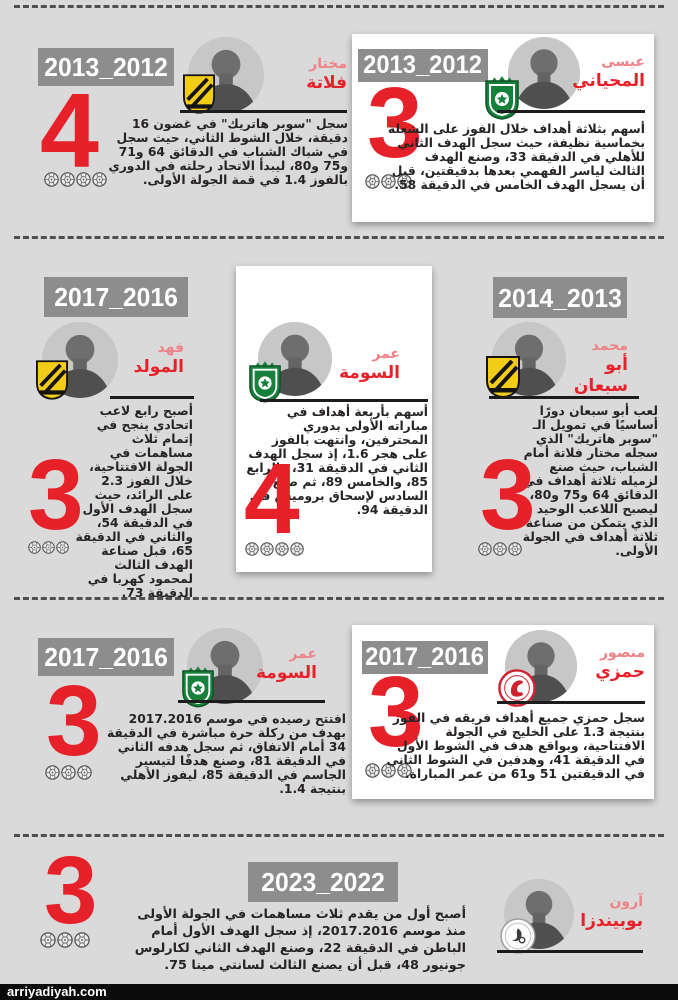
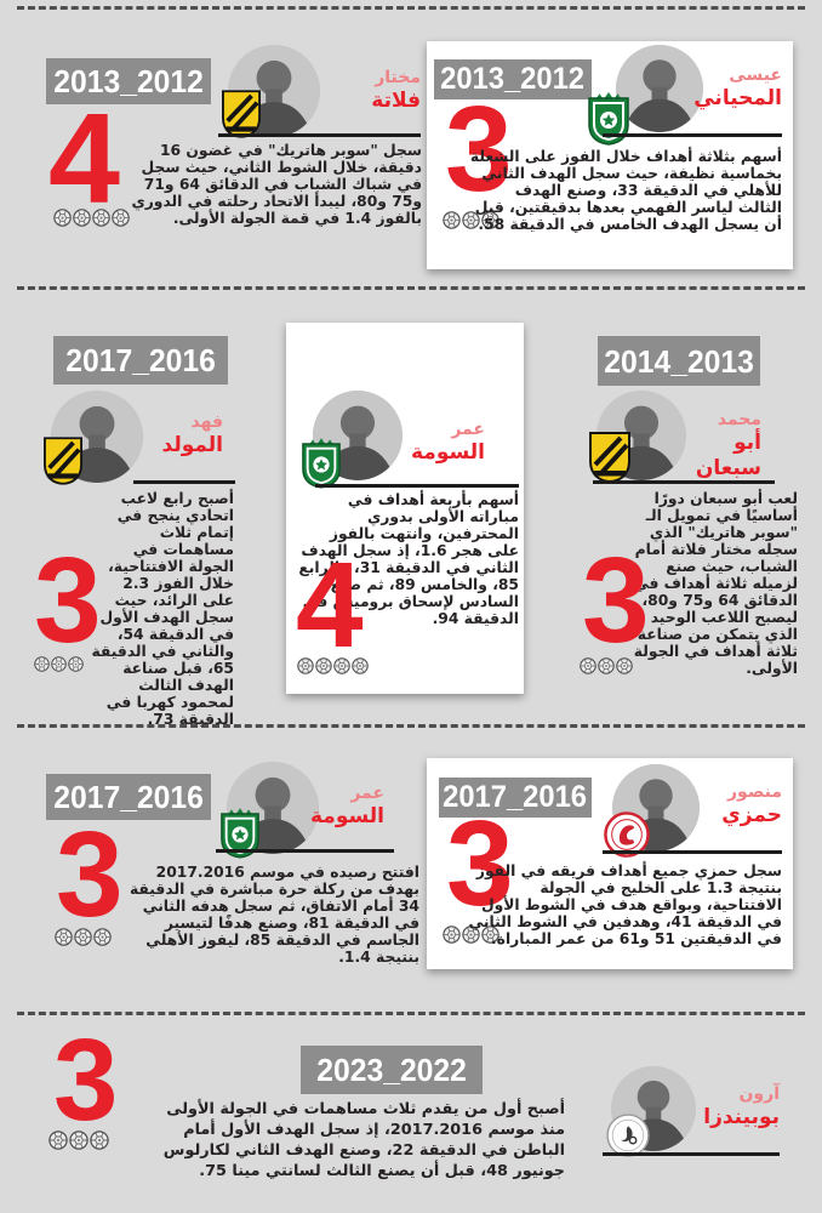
  2013_2012
  4
  مختار
  فلاتة
  سجل "سوبر هاتريك" في غضون 16 دقيقة، خلال الشوط الثاني، حيث سجل في شباك الشباب في الدقائق 64 و71 و75 و80، ليبدأ الاتحاد رحلته في الدوري بالفوز 1.4 في قمة الجولة الأولى.
  2013_2012
  3
  عيسى
  المحياني
  أسهم بثلاثة أهداف خلال الفوز على الشعلة بخماسية نظيفة، حيث سجل الهدف الثاني للأهلي في الدقيقة 33، وصنع الهدف الثالث لياسر الفهمي بعدها بدقيقتين، قبل أن يسجل الهدف الخامس في الدقيقة 58.
  2017_2016
  فهد
  المولد
  أصبح رابع لاعب اتحادي ينجح في إتمام ثلاث مساهمات في الجولة الافتتاحية، خلال الفوز 2.3 على الرائد، حيث سجل الهدف الأول في الدقيقة 54، والثاني في الدقيقة 65، قبل صناعة الهدف الثالث لمحمود كهربا في الدقيقة 73.
  3
  عمر
  السومة
  أسهم بأربعة أهداف في مباراته الأولى بدوري المحترفين، وانتهت بالفوز على هجر 1.6، إذ سجل الهدف الثاني في الدقيقة 31، والرابع 85، والخامس 89، ثم صع السادس لإسحاق بروميس في الدقيقة 94.
  4
  2014_2013
  محمد
  أبو سبعان
  لعب أبو سبعان دورًا أساسيًا في تمويل الـ "سوبر هاتريك" الذي سجله مختار فلاتة أمام الشباب، حيث صنع لزميله ثلاثة أهداف في الدقائق 64 و75 و80، ليصبح اللاعب الوحيد الذي يتمكن من صناعة ثلاثة أهداف في الجولة الأولى.
  3
  2017_2016
  3
  عمر
  السومة
  افتتح رصيده في موسم 2017.2016 بهدف من ركلة حرة مباشرة في الدقيقة 34 أمام الاتفاق، ثم سجل هدفه الثاني في الدقيقة 81، وصنع هدفًا لتيسير الجاسم في الدقيقة 85، ليفوز الأهلي بنتيجة 1.4.
  2017_2016
  3
  منصور
  حمزي
  سجل حمزي جميع أهداف فريقه في الفوز بنتيجة 1.3 على الخليج في الجولة الافتتاحية، وبواقع هدف في الشوط الأول في الدقيقة 41، وهدفين في الشوط الثاني في الدقيقتين 51 و61 من عمر المباراة.
  3
  2023_2022
  أصبح أول من يقدم ثلاث مساهمات في الجولة الأولى منذ موسم 2017.2016، إذ سجل الهدف الأول أمام الباطن في الدقيقة 22، وصنع الهدف الثاني لكارلوس جونيور 48، قبل أن يصنع الثالث لسانتي مينا 75.
  آرون
  بوبيندزا
- arriyadiyah.com
